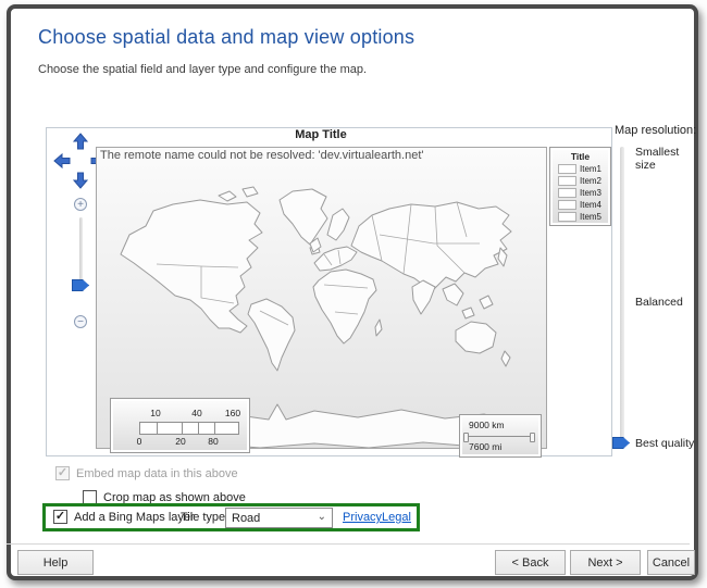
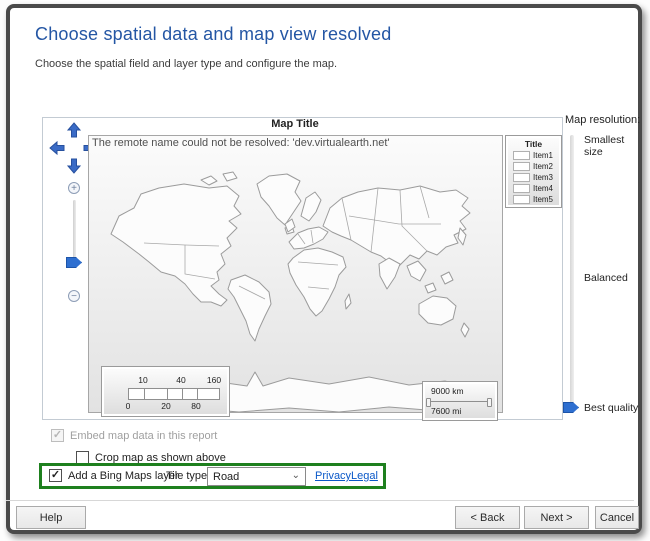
- Choose spatial data and map view options
+ Choose spatial data and map view resolved
  Choose the spatial field and layer type and configure the map.
  +
  −
  Map Title
  The remote name could not be resolved: 'dev.virtualearth.net'
  Title
  Item1
  Item2
  Item3
  Item4
  Item5
  10
  40
  160
  0
  20
  80
  9000 km
  7600 mi
  Map resolution:
  Smallest size
  Balanced
  Best quality
  ✓
- Embed map data in this above
+ Embed map data in this report
  Crop map as shown above
  ✓
  Add a Bing Maps layer
  Tile type
  Road
  ⌄
  Privacy
  Legal
  Help
  < Back
  Next >
  Cancel
